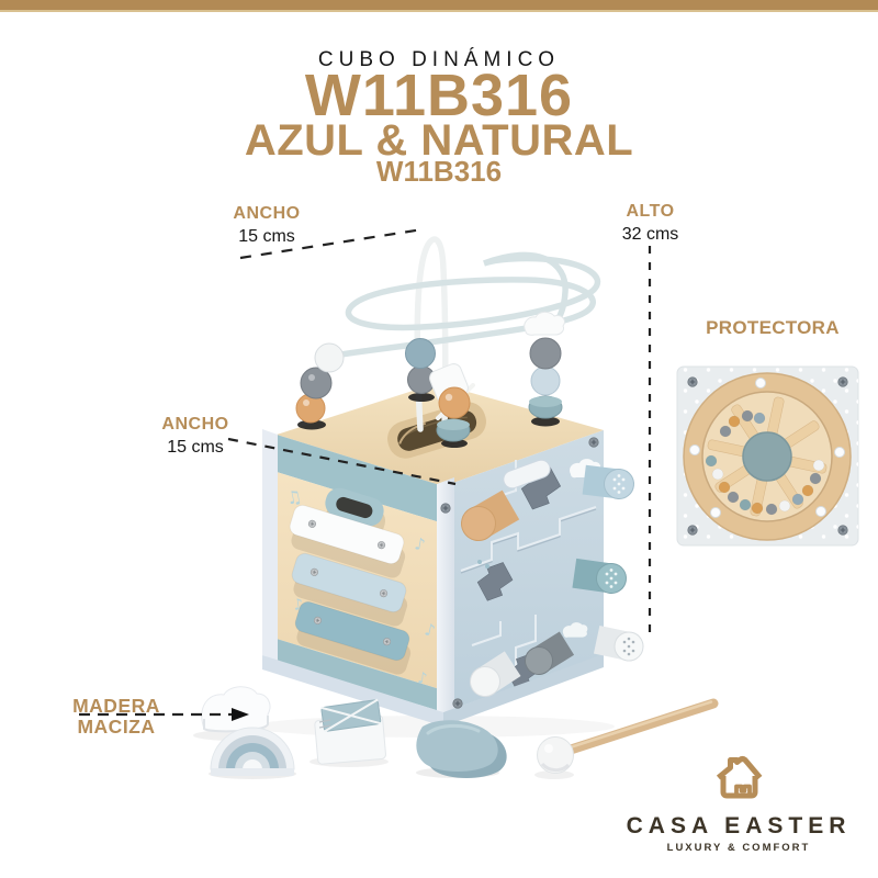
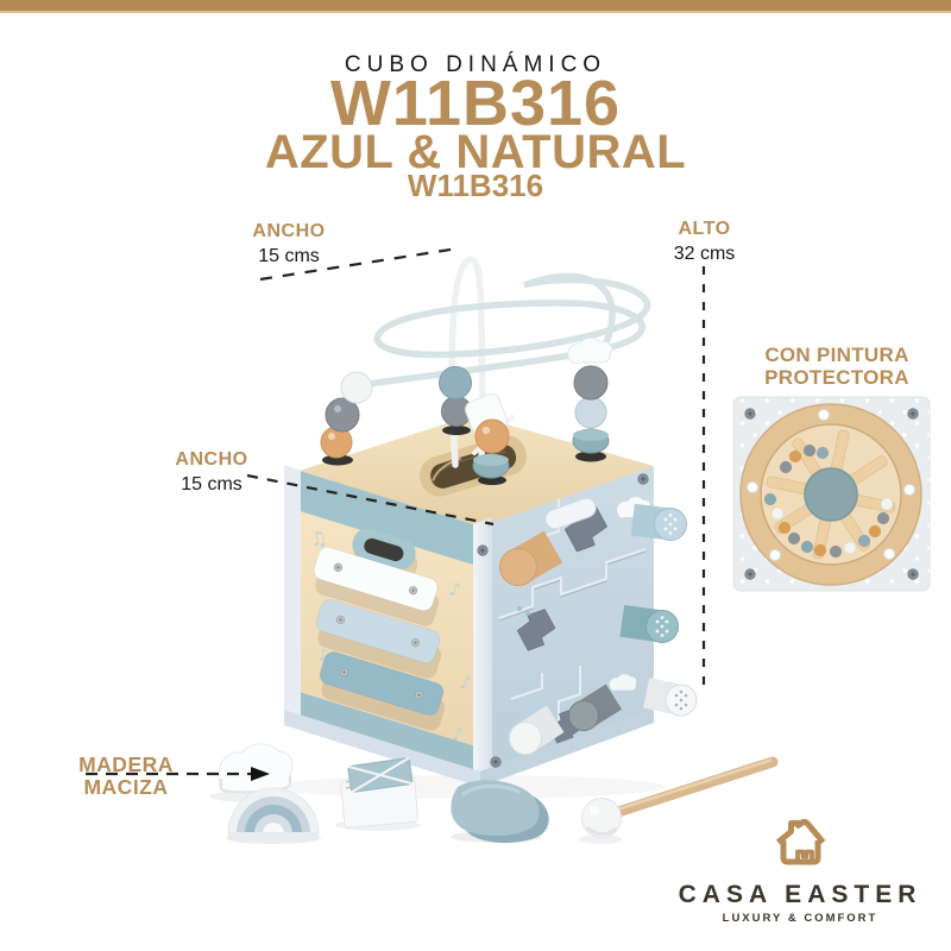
  CUBO DINÁMICO
  W11B316
  AZUL & NATURAL
  W11B316
  ANCHO
  15 cms
  ALTO
  32 cms
  ANCHO
  15 cms
  MADERA
  MACIZA
+ CON PINTURA
  PROTECTORA
  CASA EASTER
  LUXURY & COMFORT
